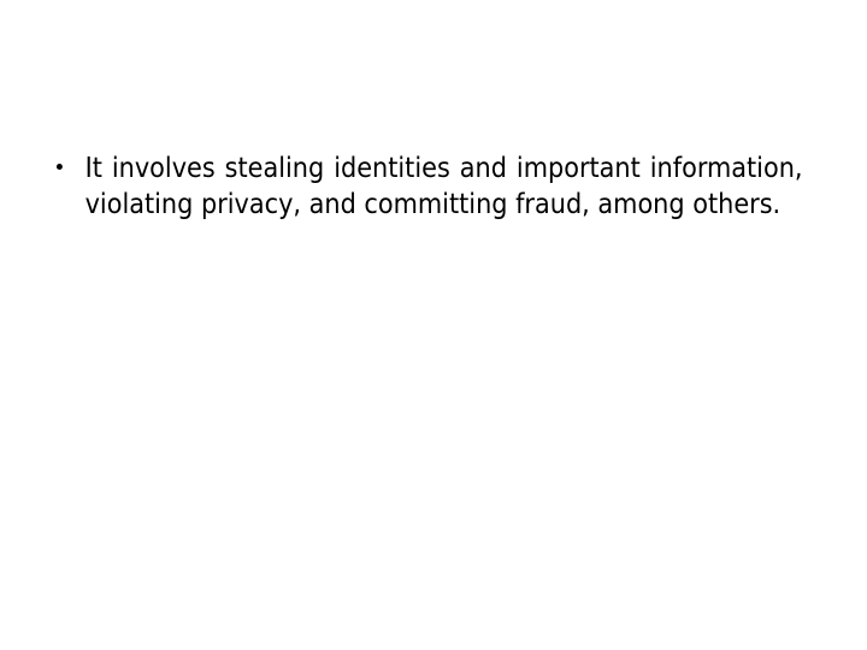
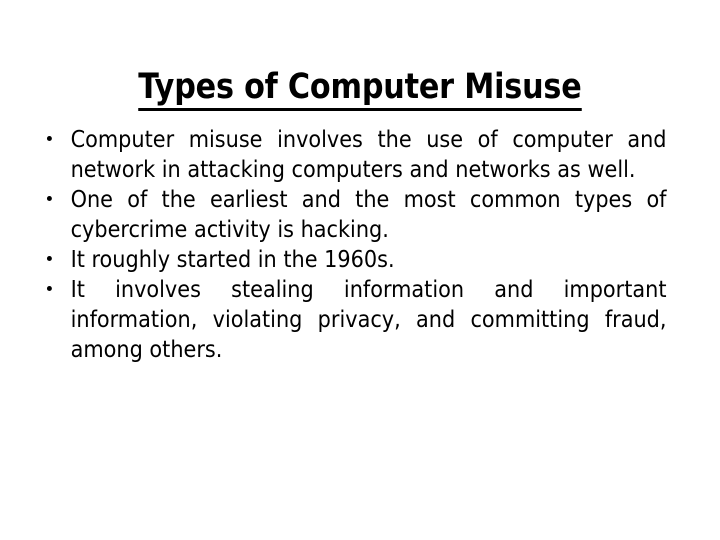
+ Types of Computer Misuse
+ Computer misuse involves the use of computer and network in attacking computers and networks as well.
+ One of the earliest and the most common types of cybercrime activity is hacking.
+ It roughly started in the 1960s.
- It involves stealing identities and important information, violating privacy, and committing fraud, among others.
+ It involves stealing information and important information, violating privacy, and committing fraud, among others.
